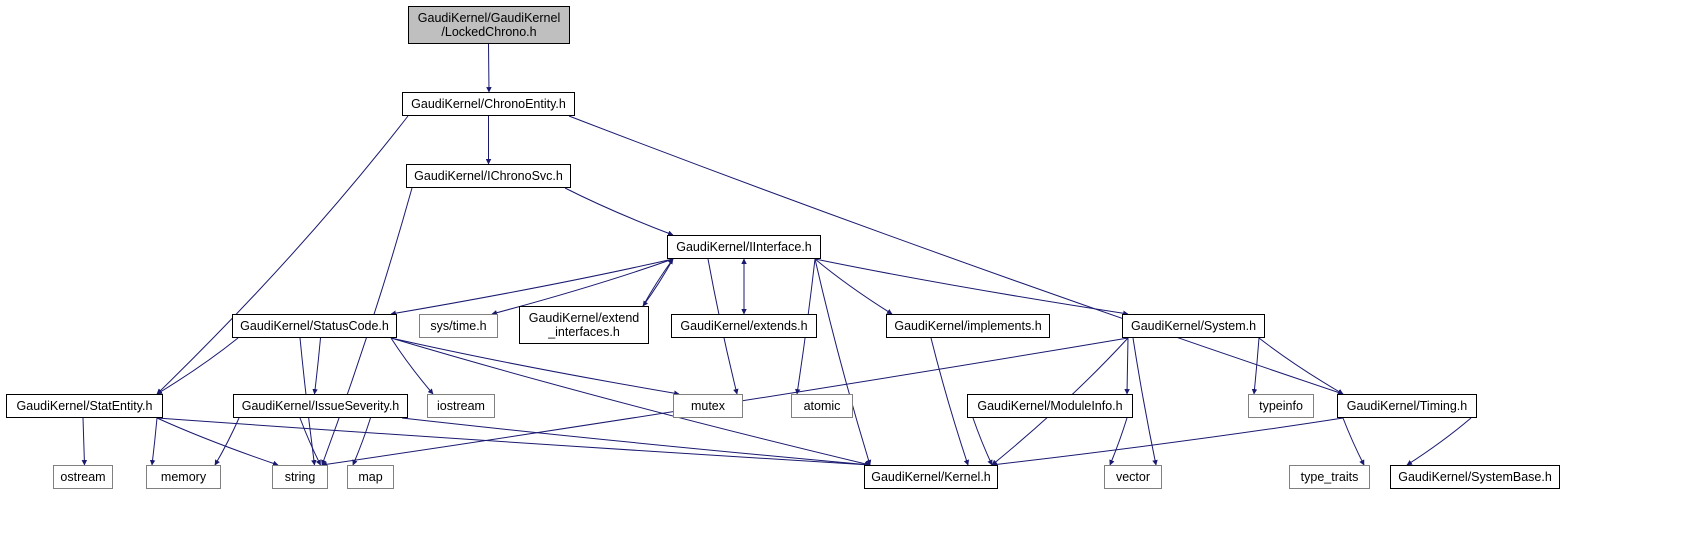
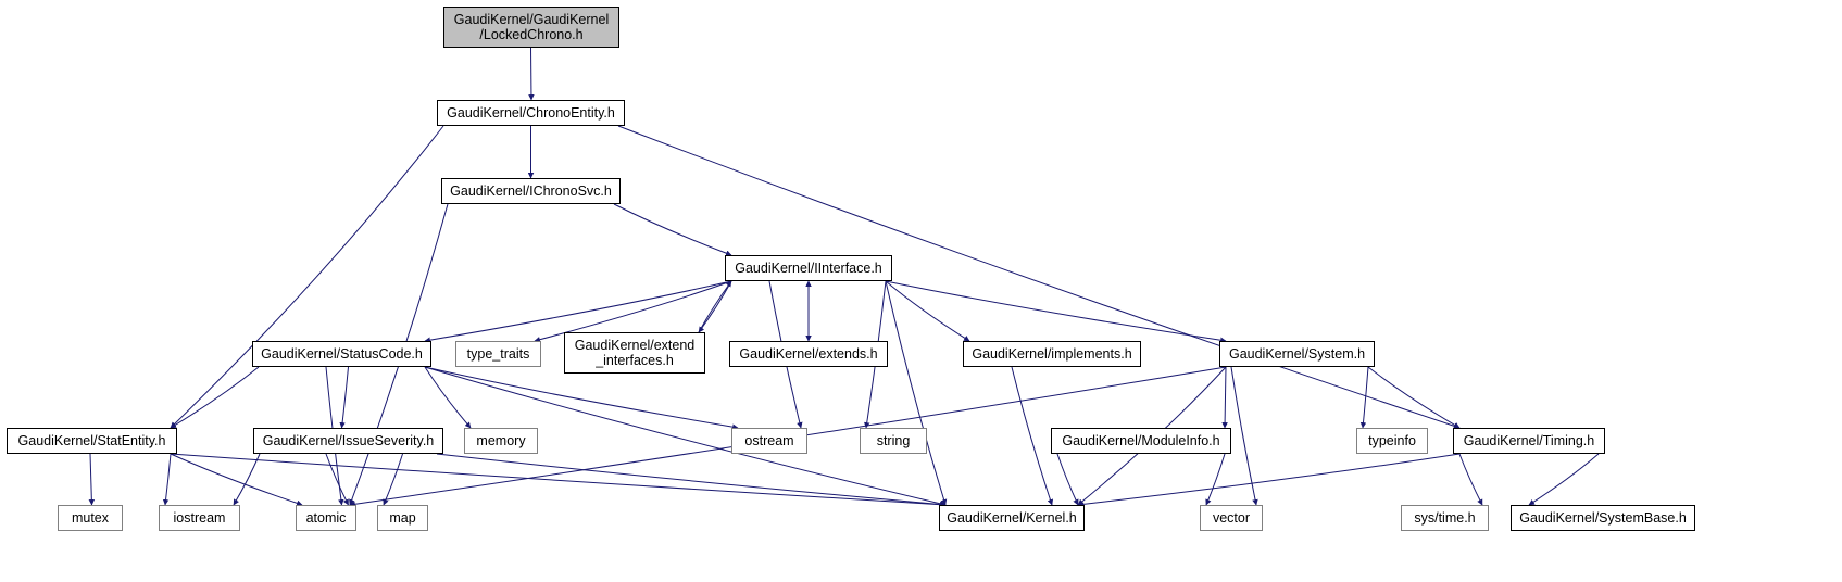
  GaudiKernel/GaudiKernel
  /LockedChrono.h
  GaudiKernel/ChronoEntity.h
  GaudiKernel/IChronoSvc.h
  GaudiKernel/IInterface.h
  GaudiKernel/StatusCode.h
- sys/time.h
+ type_traits
  GaudiKernel/extend
  _interfaces.h
  GaudiKernel/extends.h
  GaudiKernel/implements.h
  GaudiKernel/System.h
  GaudiKernel/StatEntity.h
  GaudiKernel/IssueSeverity.h
- iostream
+ memory
- mutex
+ ostream
- atomic
+ string
  GaudiKernel/ModuleInfo.h
  typeinfo
  GaudiKernel/Timing.h
- ostream
+ mutex
- memory
+ iostream
- string
+ atomic
  map
  GaudiKernel/Kernel.h
  vector
- type_traits
+ sys/time.h
  GaudiKernel/SystemBase.h
